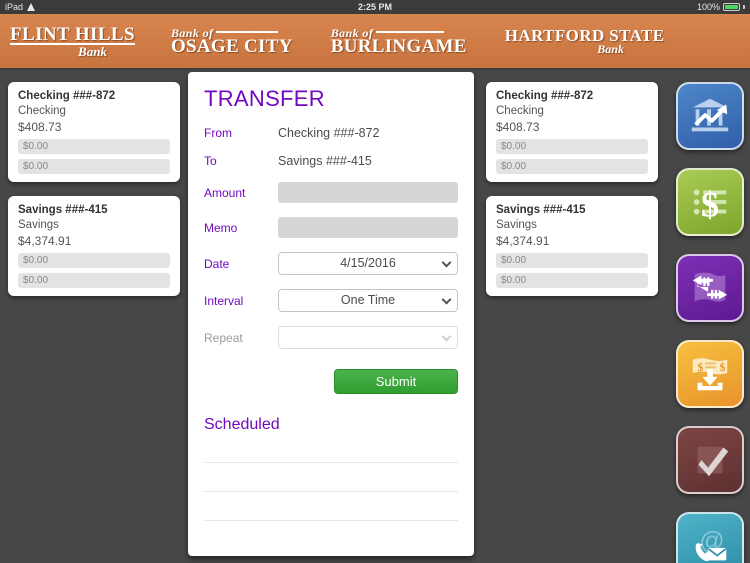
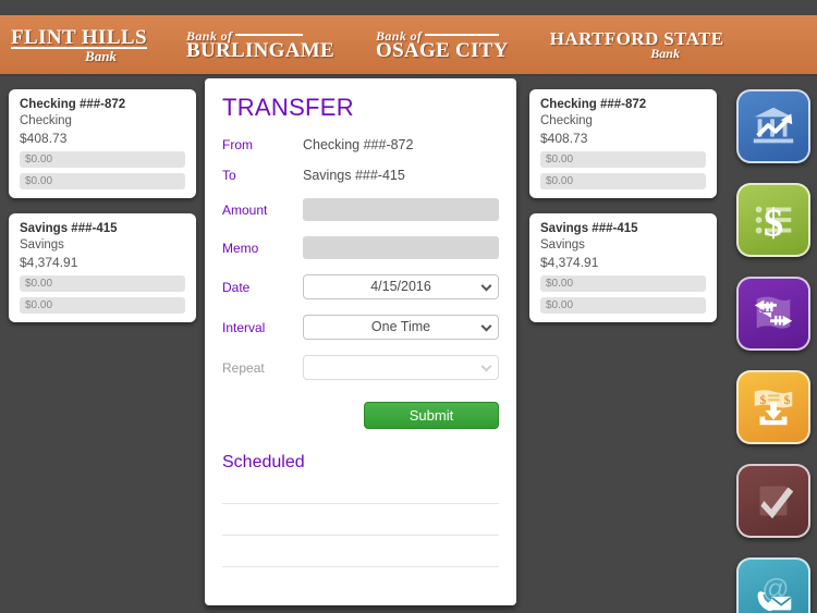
- iPad
- 2:25 PM
- 100%
  FLINT HILLS
  Bank
  Bank of
- OSAGE CITY
+ BURLINGAME
  Bank of
- BURLINGAME
+ OSAGE CITY
  HARTFORD STATE
  Bank
  Checking ###-872
  Checking
  $408.73
  $0.00
  $0.00
  Savings ###-415
  Savings
  $4,374.91
  $0.00
  $0.00
  Checking ###-872
  Checking
  $408.73
  $0.00
  $0.00
  Savings ###-415
  Savings
  $4,374.91
  $0.00
  $0.00
  TRANSFER
  From
  Checking ###-872
  To
  Savings ###-415
  Amount
  Memo
  Date
  4/15/2016
  Interval
  One Time
  Repeat
  Submit
  Scheduled
  $
  $
  $
  @
